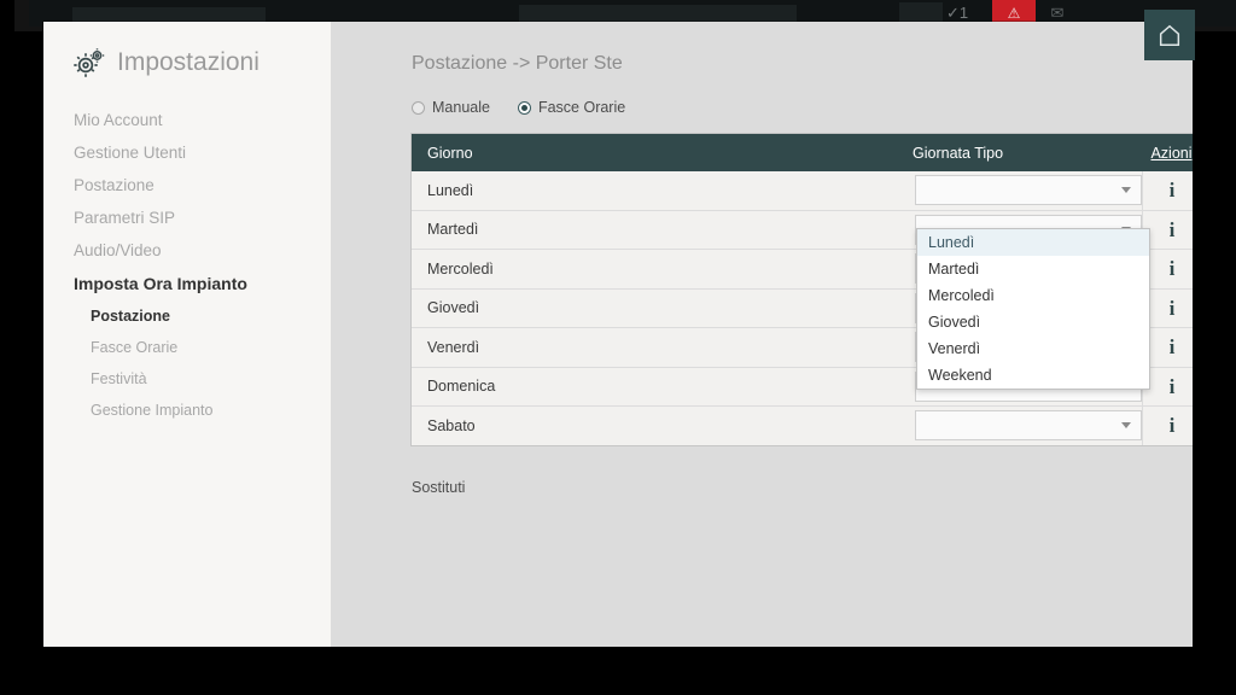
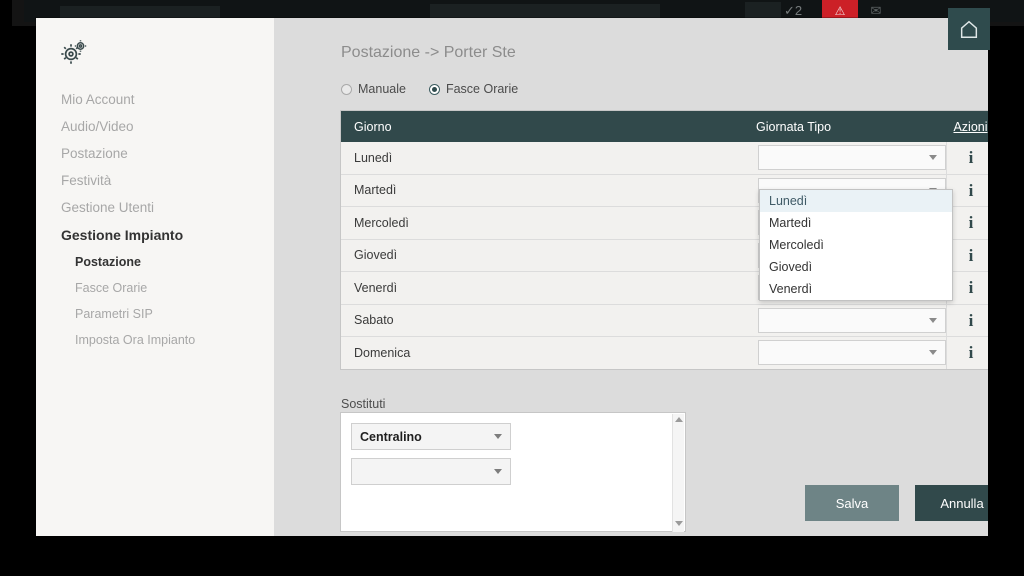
- ✓1
+ ✓2
  ⚠
  ✉
- Impostazioni
  Mio Account
- Gestione Utenti
+ Audio/Video
  Postazione
- Parametri SIP
+ Festività
- Audio/Video
+ Gestione Utenti
- Imposta Ora Impianto
+ Gestione Impianto
  Postazione
  Fasce Orarie
- Festività
+ Parametri SIP
- Gestione Impianto
+ Imposta Ora Impianto
  Postazione -> Porter Ste
  Manuale
  Fasce Orarie
  Giorno
  Giornata Tipo
  Azioni
  Lunedì
  i
  Martedì
  i
  Mercoledì
  i
  Giovedì
  i
  Venerdì
  i
- Domenica
+ Sabato
  i
- Sabato
+ Domenica
  i
  Sostituti
+ Centralino
+ Salva
+ Annulla
  Lunedì
  Martedì
  Mercoledì
  Giovedì
  Venerdì
- Weekend
